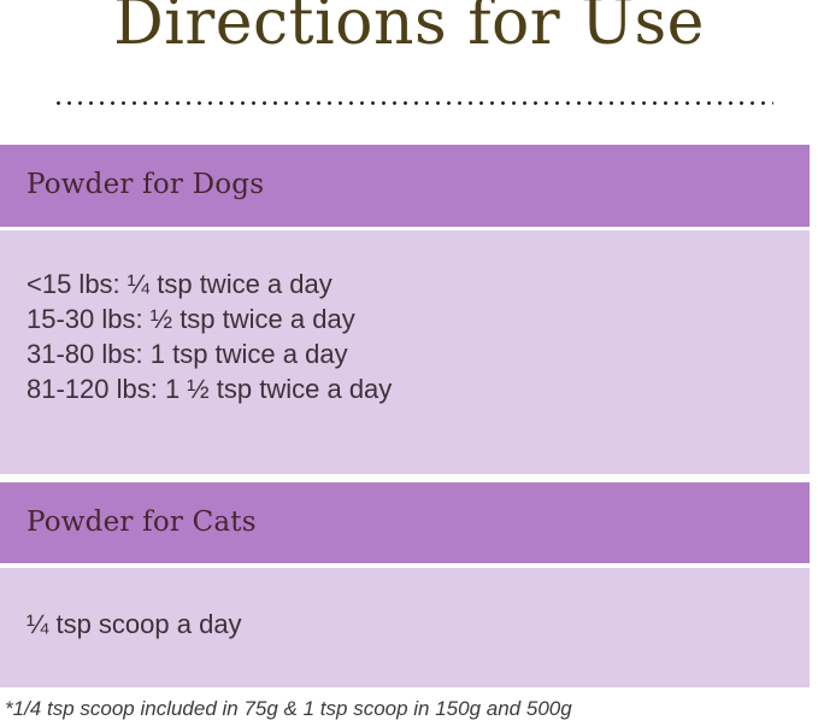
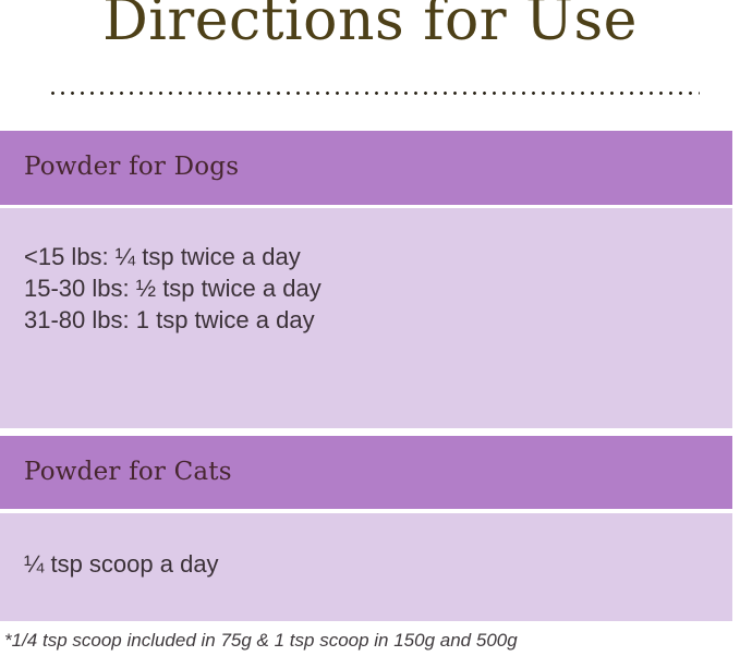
  Directions for Use
  Powder for Dogs
  <15 lbs: ¼ tsp twice a day
  15-30 lbs: ½ tsp twice a day
  31-80 lbs: 1 tsp twice a day
- 81-120 lbs: 1 ½ tsp twice a day
  Powder for Cats
  ¼ tsp scoop a day
  *1/4 tsp scoop included in 75g & 1 tsp scoop in 150g and 500g
